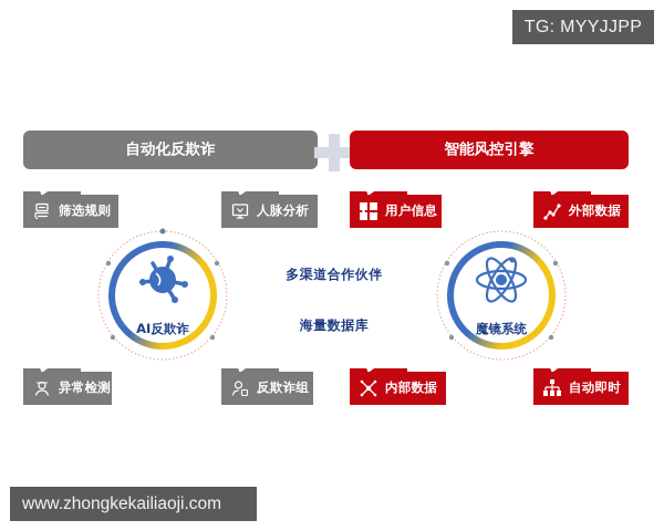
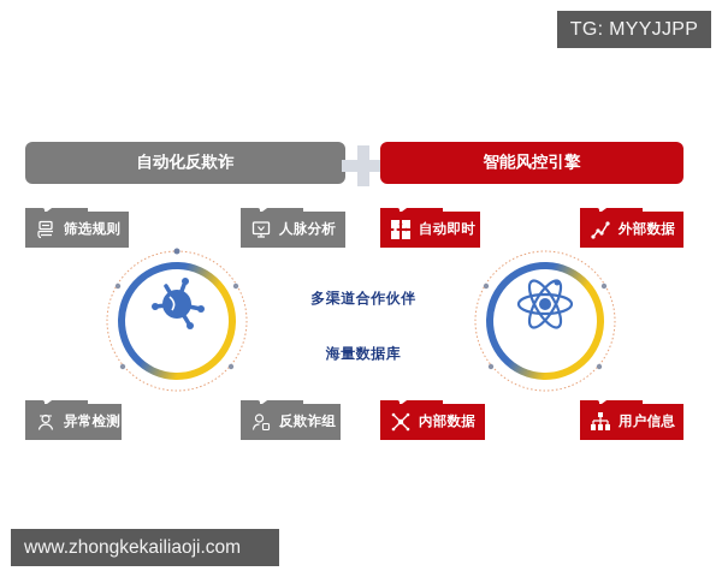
  TG: MYYJJPP
  自动化反欺诈
  智能风控引擎
  筛选规则
  人脉分析
  异常检测
  反欺诈组
- 用户信息
+ 自动即时
  外部数据
  内部数据
- 自动即时
+ 用户信息
- AI反欺诈
  多渠道合作伙伴
  海量数据库
- 魔镜系统
  www.zhongkekailiaoji.com
